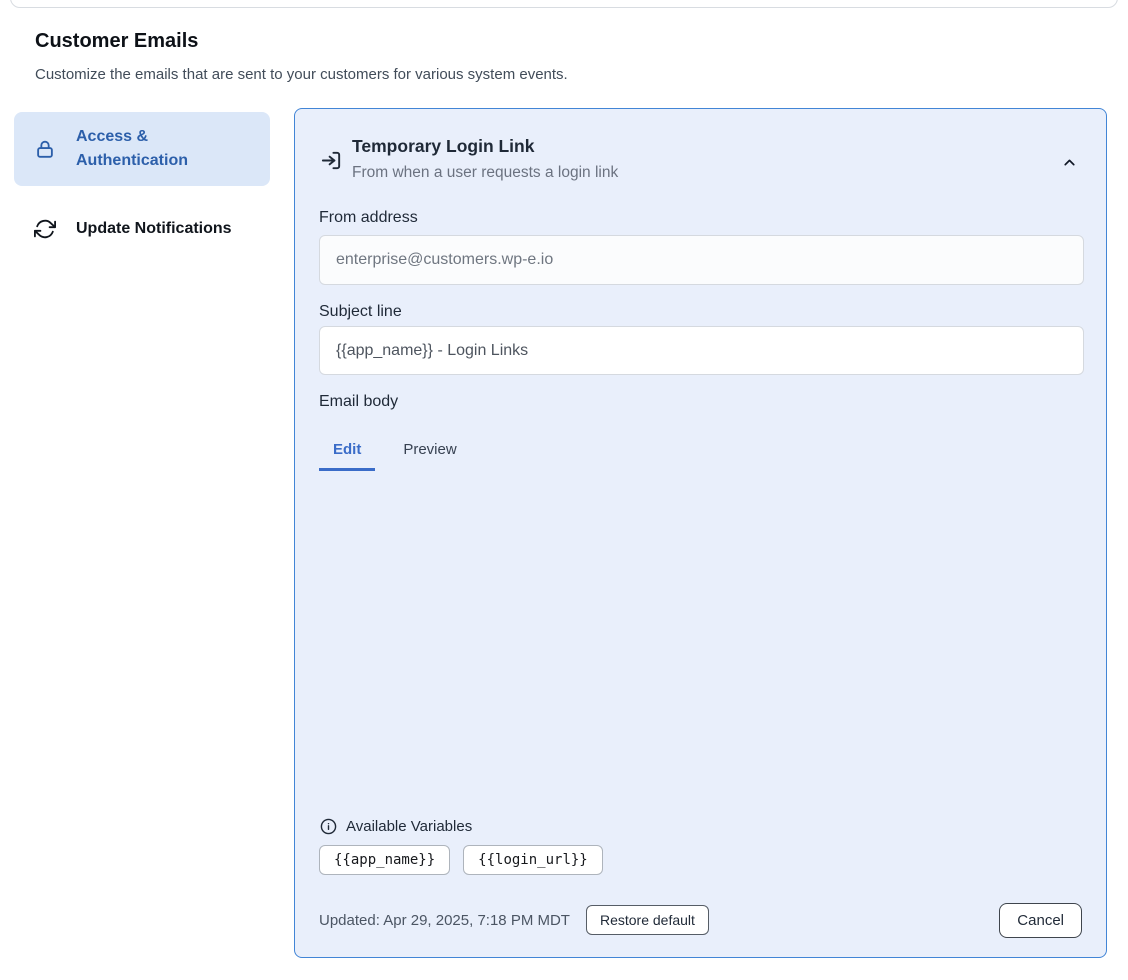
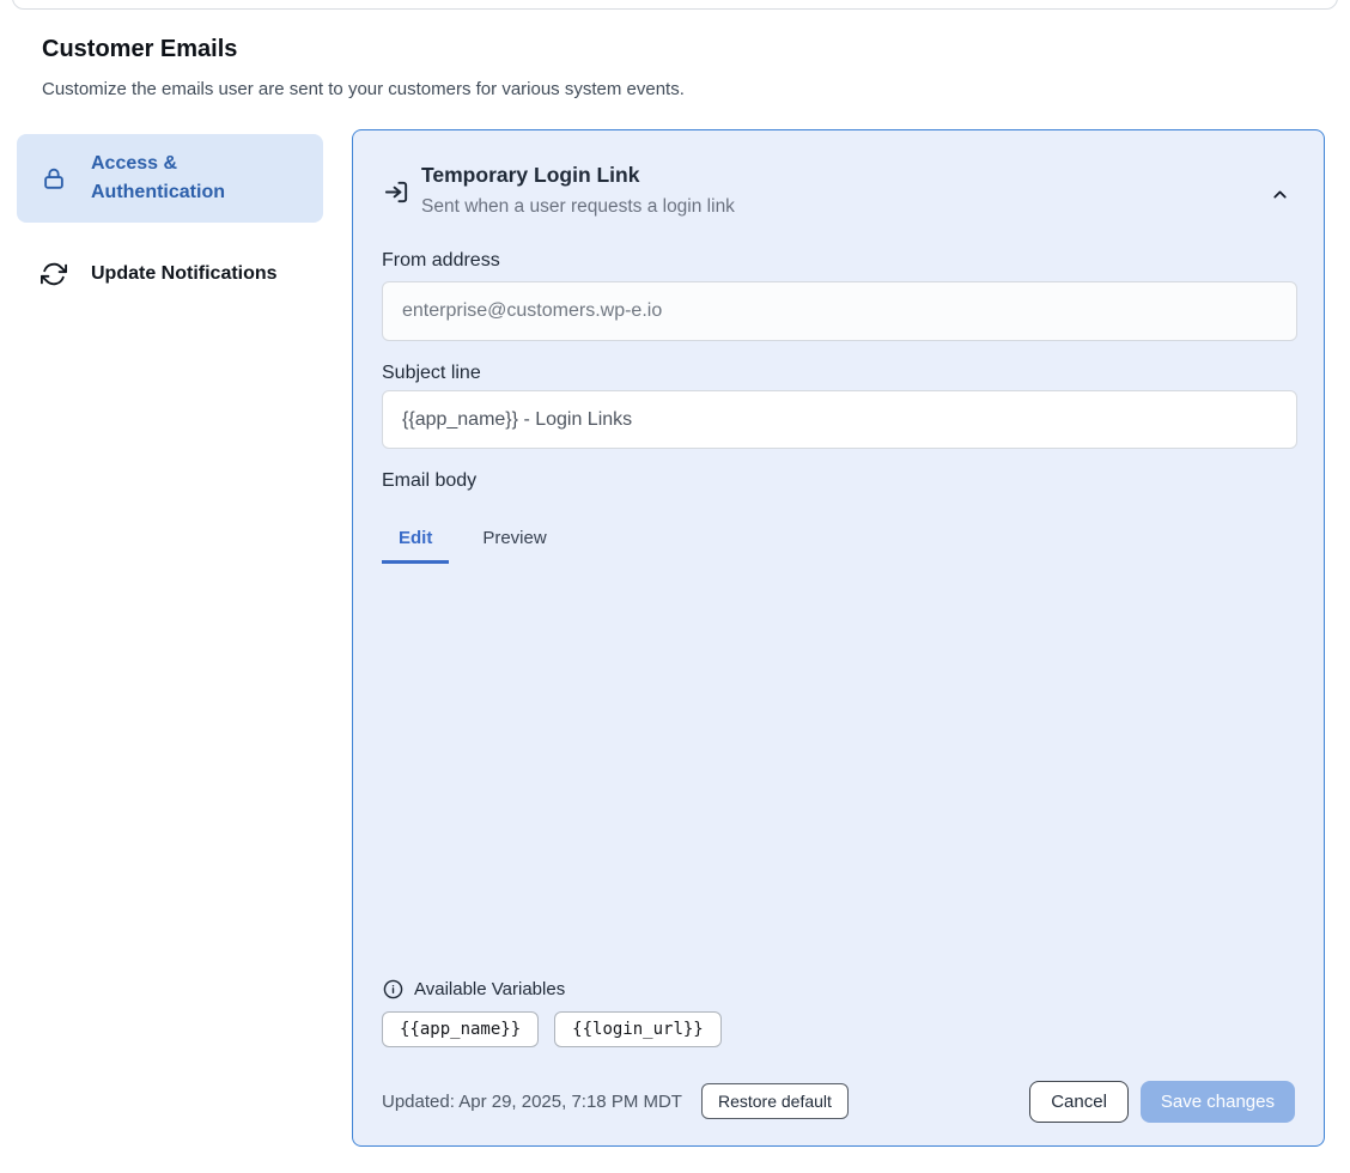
  Customer Emails
- Customize the emails that are sent to your customers for various system events.
+ Customize the emails user are sent to your customers for various system events.
  Access & Authentication
  Update Notifications
  Temporary Login Link
- From when a user requests a login link
+ Sent when a user requests a login link
  From address
  enterprise@customers.wp-e.io
  Subject line
  {{app_name}} - Login Links
  Email body
  Edit
  Preview
  Available Variables
  {{app_name}}
  {{login_url}}
  Updated: Apr 29, 2025, 7:18 PM MDT
  Restore default
  Cancel
+ Save changes
